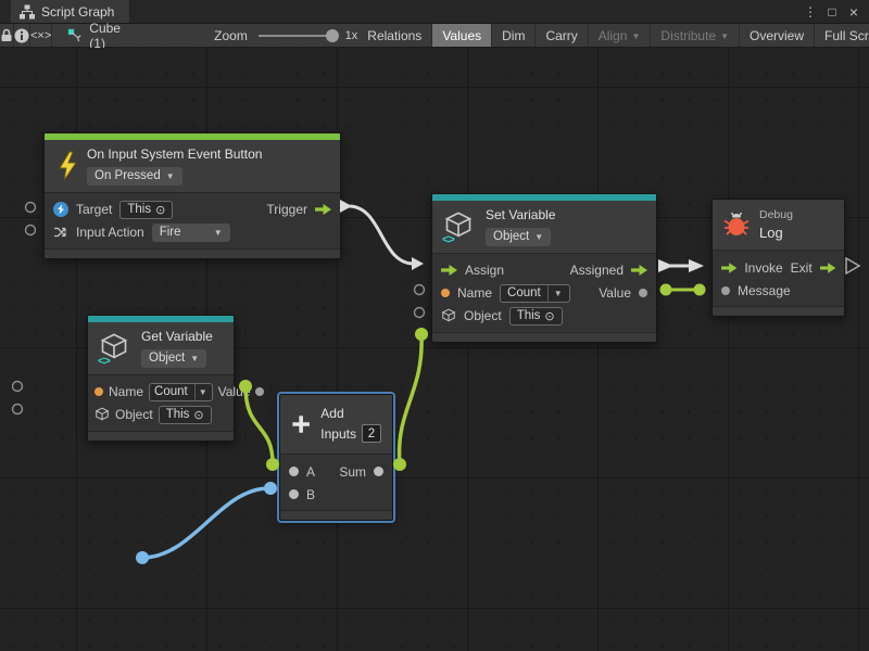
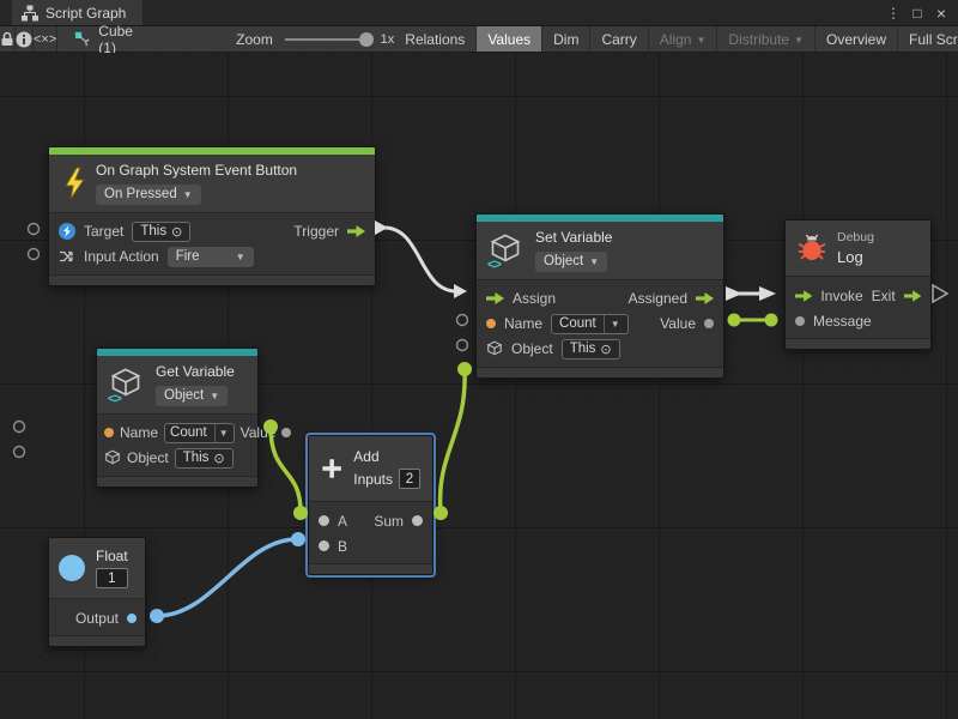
  Script Graph
  ⋮
  □
  ×
  <×>
  Cube (1)
  Zoom
  1x
  Relations
  Values
  Dim
  Carry
  Align
  ▼
  Distribute
  ▼
  Overview
  Full Scr
- On Input System Event Button
+ On Graph System Event Button
  On Pressed
  ▼
  Target
  This
  ⊙
  Trigger
  Input Action
  Fire
  ▼
  <>
  Set Variable
  Object
  ▼
  Assign
  Assigned
  Name
  Count
  ▼
  Value
  Object
  This
  ⊙
  Debug
  Log
  Invoke
  Exit
  Message
  <>
  Get Variable
  Object
  ▼
  Name
  Count
  ▼
  Valu
  Object
  This
  ⊙
  Add
  Inputs
  2
  A
  Sum
  B
+ Float
+ 1
+ Output
